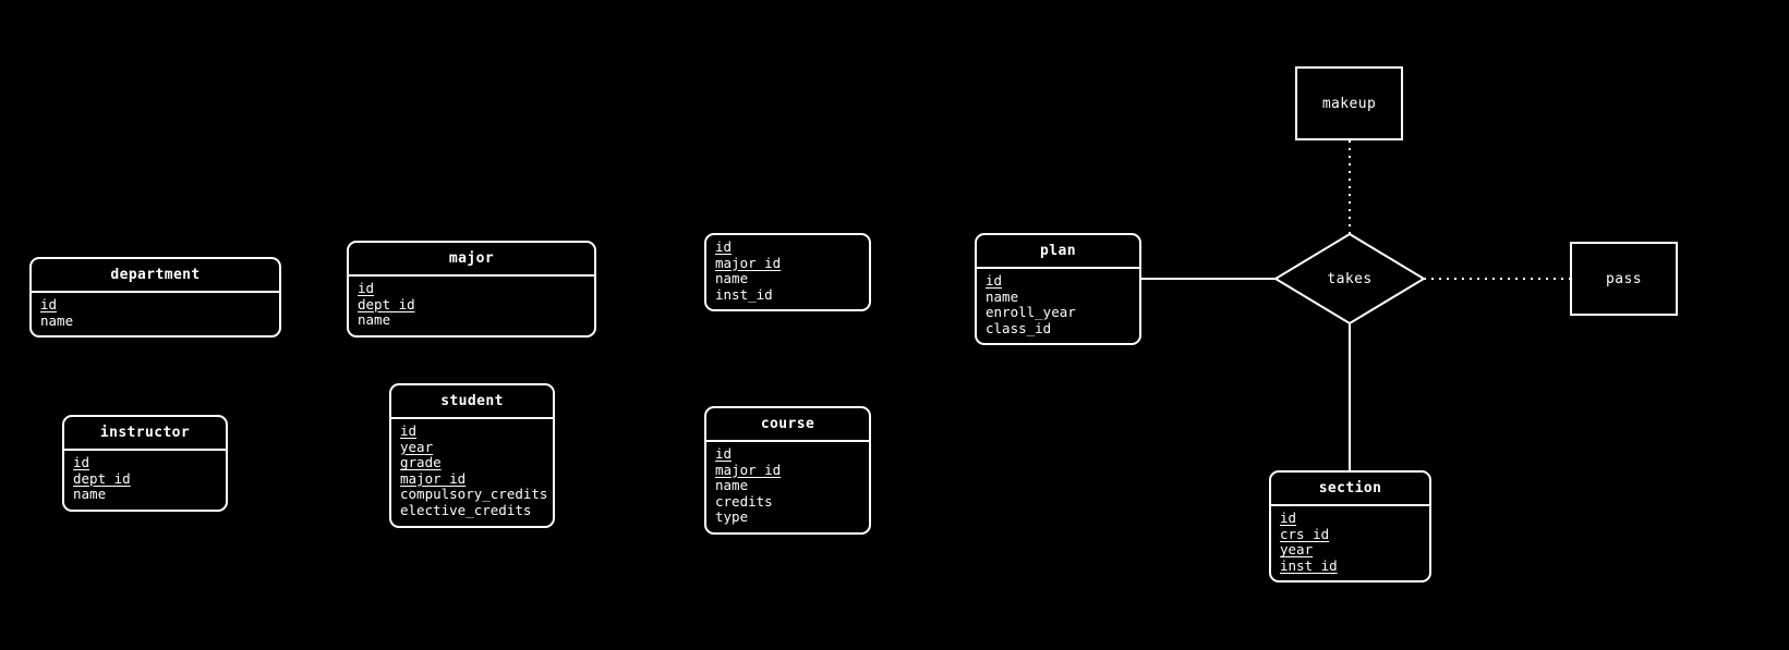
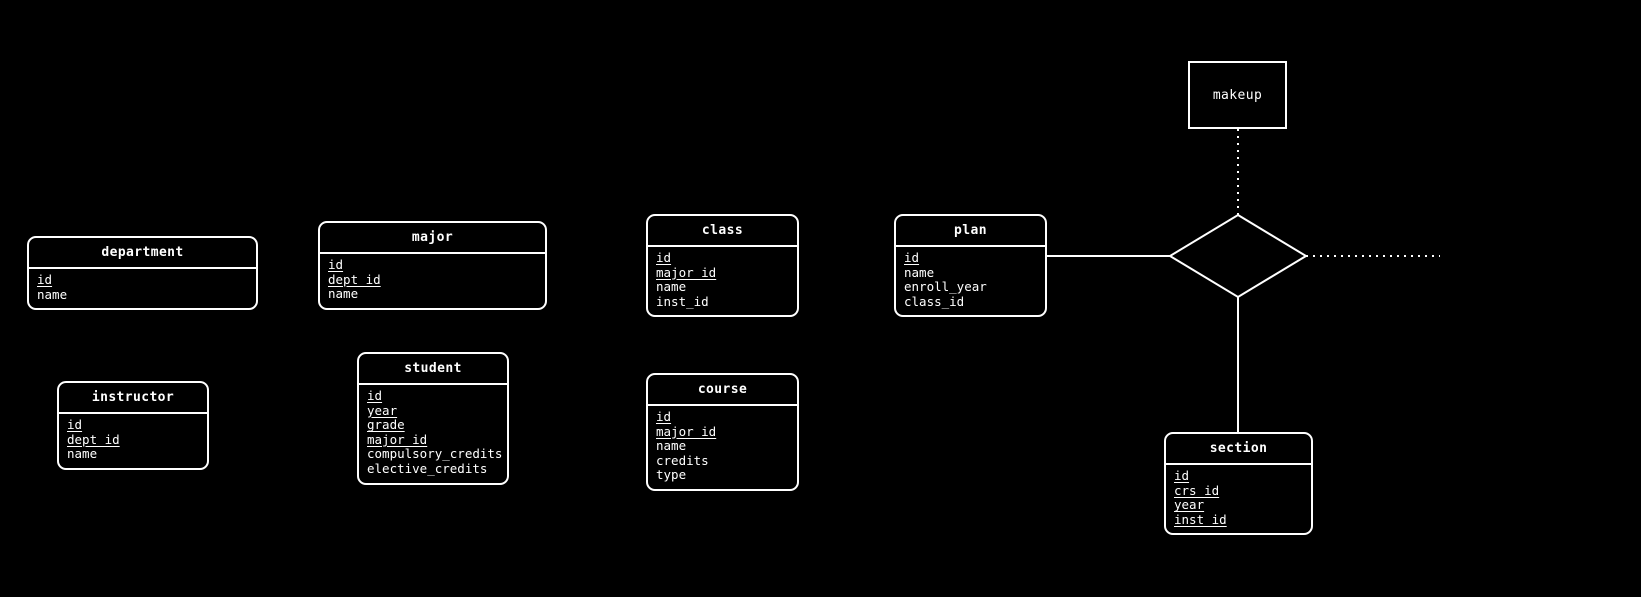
  department
  id
  name
  major
  id
  dept_id
  name
+ class
  id
  major_id
  name
  inst_id
  plan
  id
  name
  enroll_year
  class_id
  instructor
  id
  dept_id
  name
  student
  id
  year
  grade
  major_id
  compulsory_credits
  elective_credits
  course
  id
  major_id
  name
  credits
  type
  section
  id
  crs_id
  year
  inst_id
- takes
  makeup
- pass
